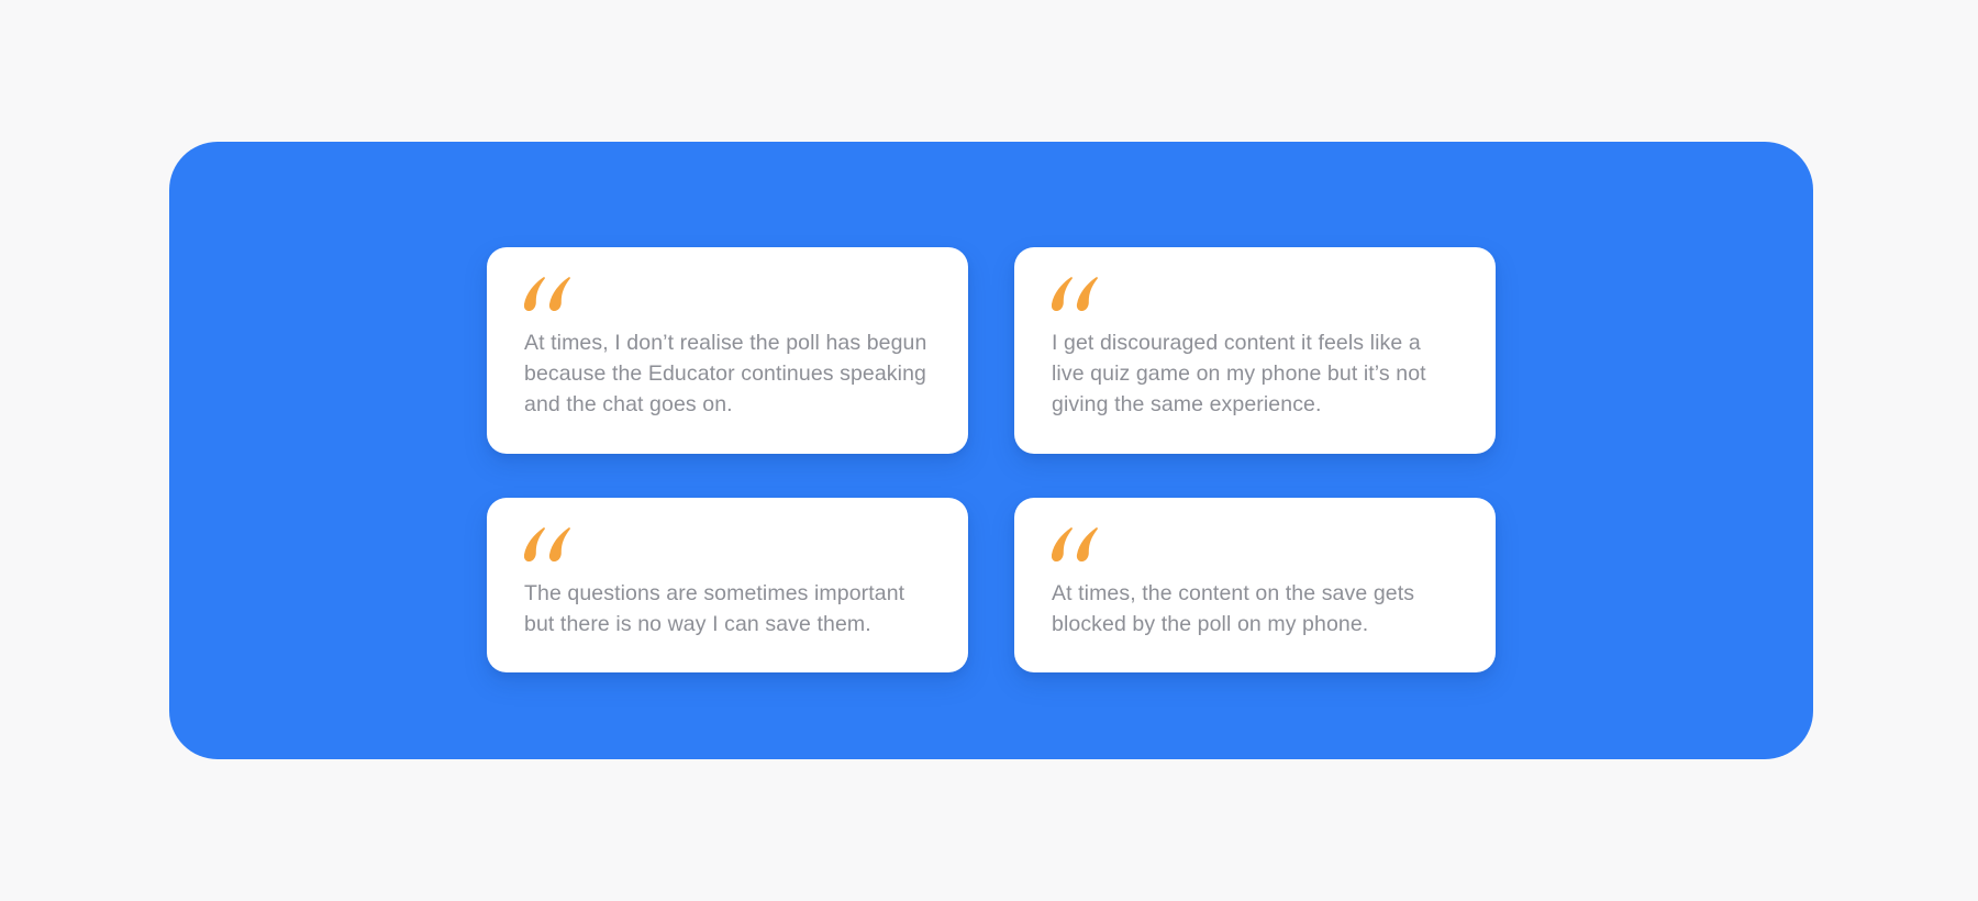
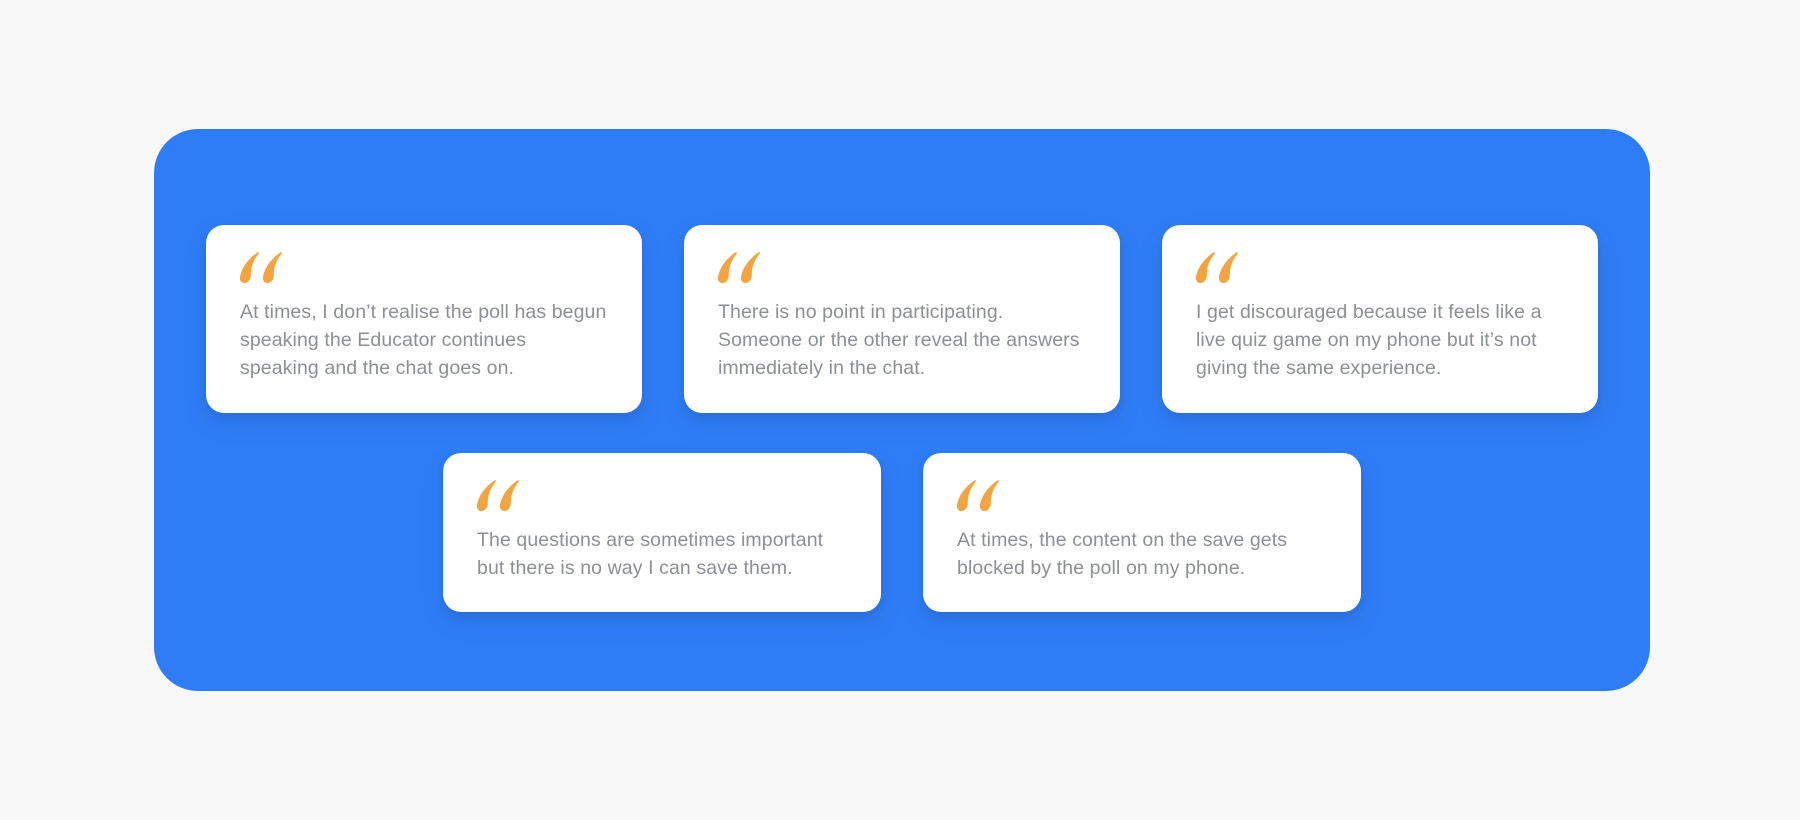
- At times, I don’t realise the poll has begun because the Educator continues speaking and the chat goes on.
+ At times, I don’t realise the poll has begun speaking the Educator continues speaking and the chat goes on.
+ There is no point in participating. Someone or the other reveal the answers immediately in the chat.
- I get discouraged content it feels like a live quiz game on my phone but it’s not giving the same experience.
+ I get discouraged because it feels like a live quiz game on my phone but it’s not giving the same experience.
  The questions are sometimes important but there is no way I can save them.
  At times, the content on the save gets blocked by the poll on my phone.
